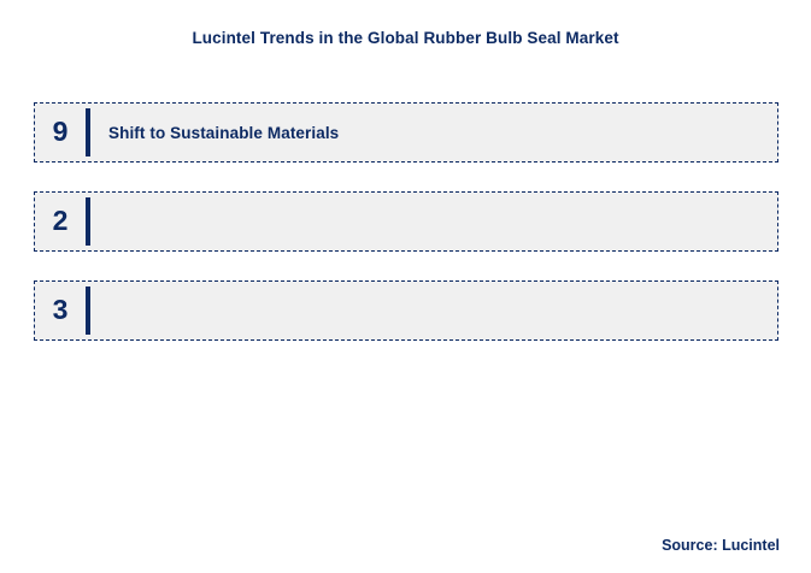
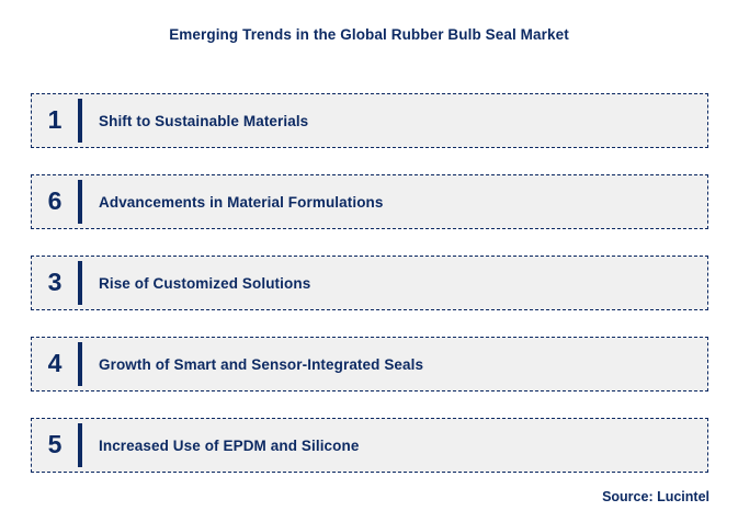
- Lucintel Trends in the Global Rubber Bulb Seal Market
+ Emerging Trends in the Global Rubber Bulb Seal Market
- 9
+ 1
  Shift to Sustainable Materials
- 2
+ 6
+ Advancements in Material Formulations
  3
+ Rise of Customized Solutions
+ 4
+ Growth of Smart and Sensor-Integrated Seals
+ 5
+ Increased Use of EPDM and Silicone
  Source: Lucintel
